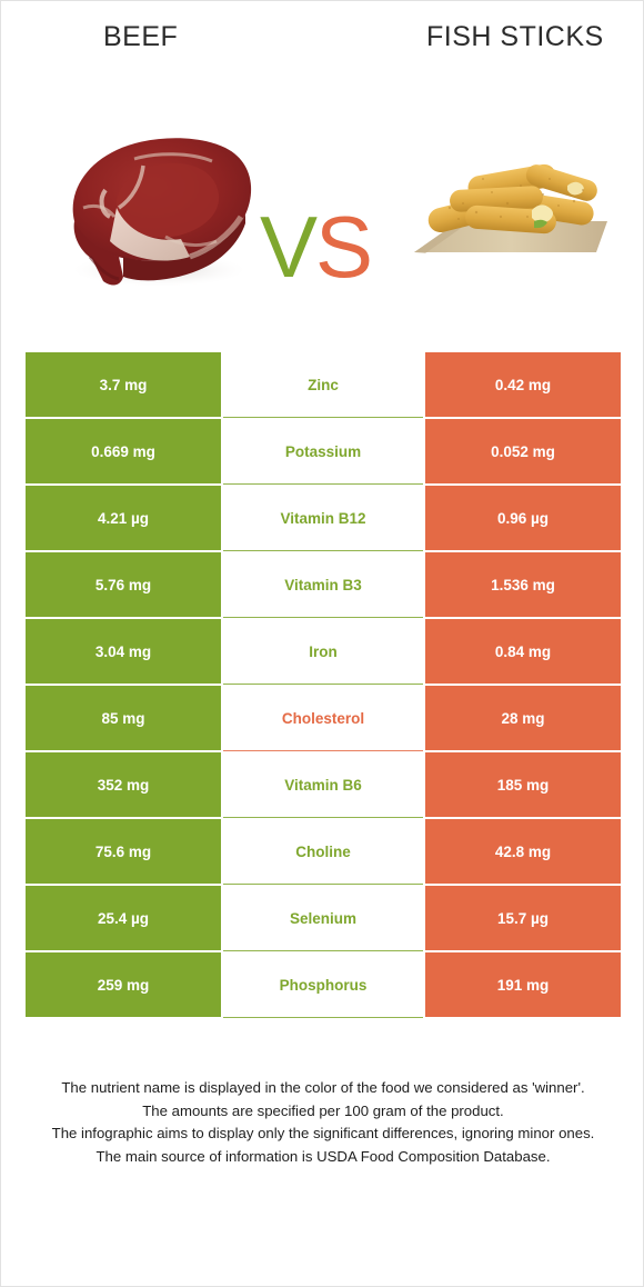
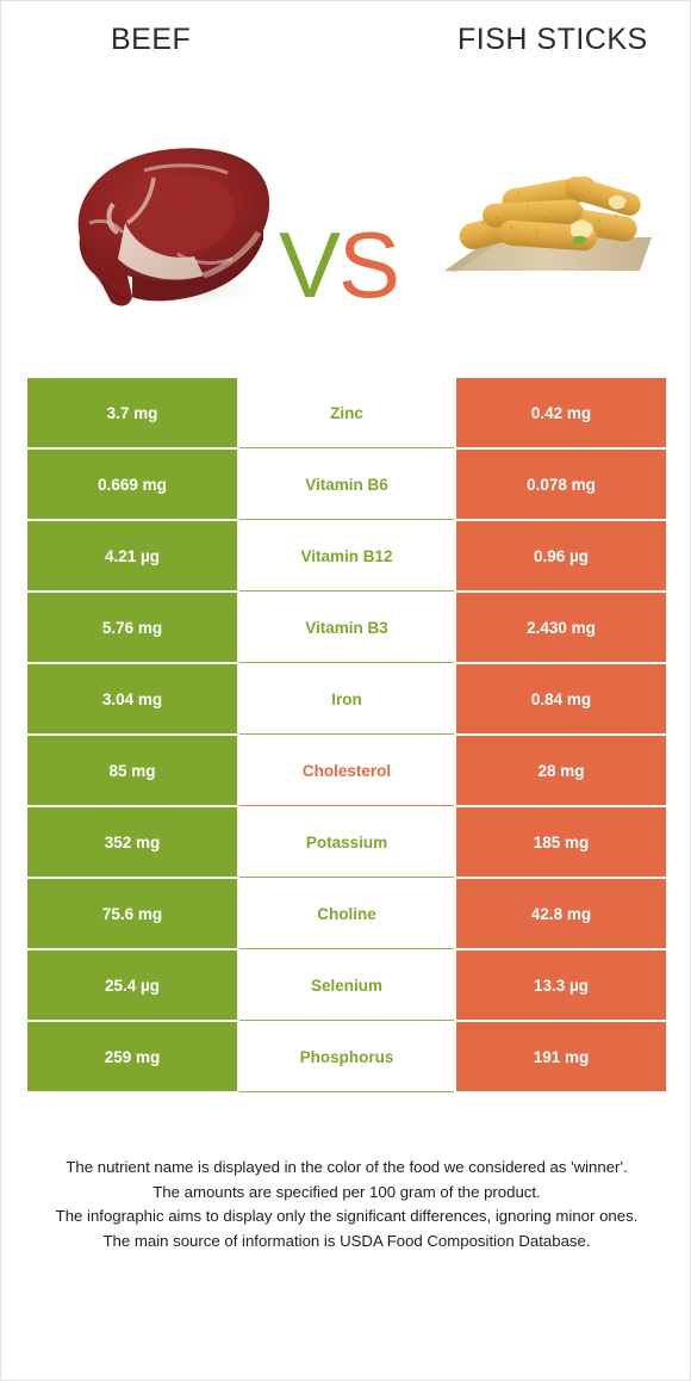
  BEEF
  FISH STICKS
  VS
  3.7 mg
  Zinc
  0.42 mg
  0.669 mg
- Potassium
+ Vitamin B6
- 0.052 mg
+ 0.078 mg
  4.21 µg
  Vitamin B12
  0.96 µg
  5.76 mg
  Vitamin B3
- 1.536 mg
+ 2.430 mg
  3.04 mg
  Iron
  0.84 mg
  85 mg
  Cholesterol
  28 mg
  352 mg
- Vitamin B6
+ Potassium
  185 mg
  75.6 mg
  Choline
  42.8 mg
  25.4 µg
  Selenium
- 15.7 µg
+ 13.3 µg
  259 mg
  Phosphorus
  191 mg
  The nutrient name is displayed in the color of the food we considered as 'winner'.
  The amounts are specified per 100 gram of the product.
  The infographic aims to display only the significant differences, ignoring minor ones.
  The main source of information is USDA Food Composition Database.
